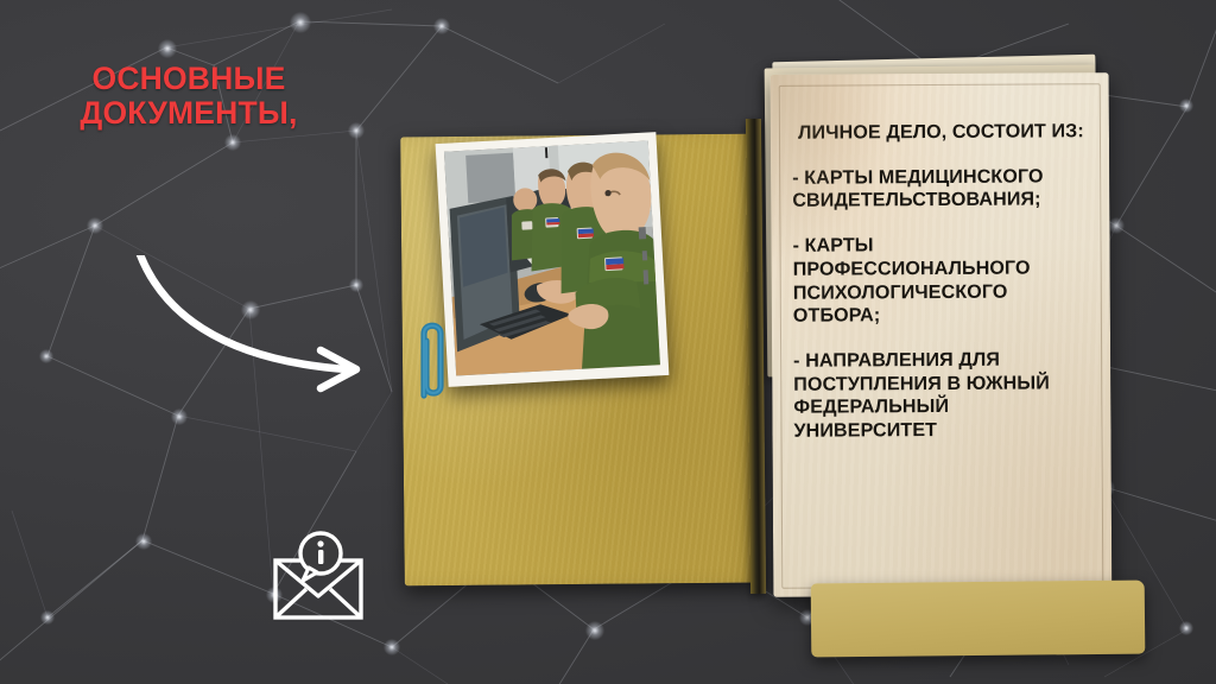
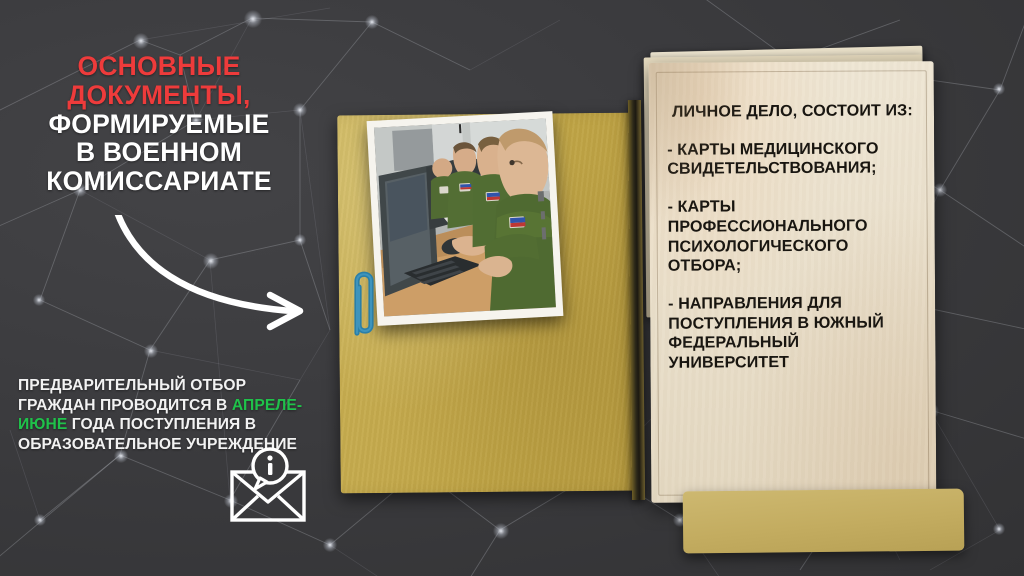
  ОСНОВНЫЕ
  ДОКУМЕНТЫ,
+ ФОРМИРУЕМЫЕ
+ В ВОЕННОМ
+ КОМИССАРИАТЕ
+ ПРЕДВАРИТЕЛЬНЫЙ ОТБОР ГРАЖДАН ПРОВОДИТСЯ В АПРЕЛЕ-ИЮНЕ ГОДА ПОСТУПЛЕНИЯ В ОБРАЗОВАТЕЛЬНОЕ УЧРЕЖДЕНИЕ
